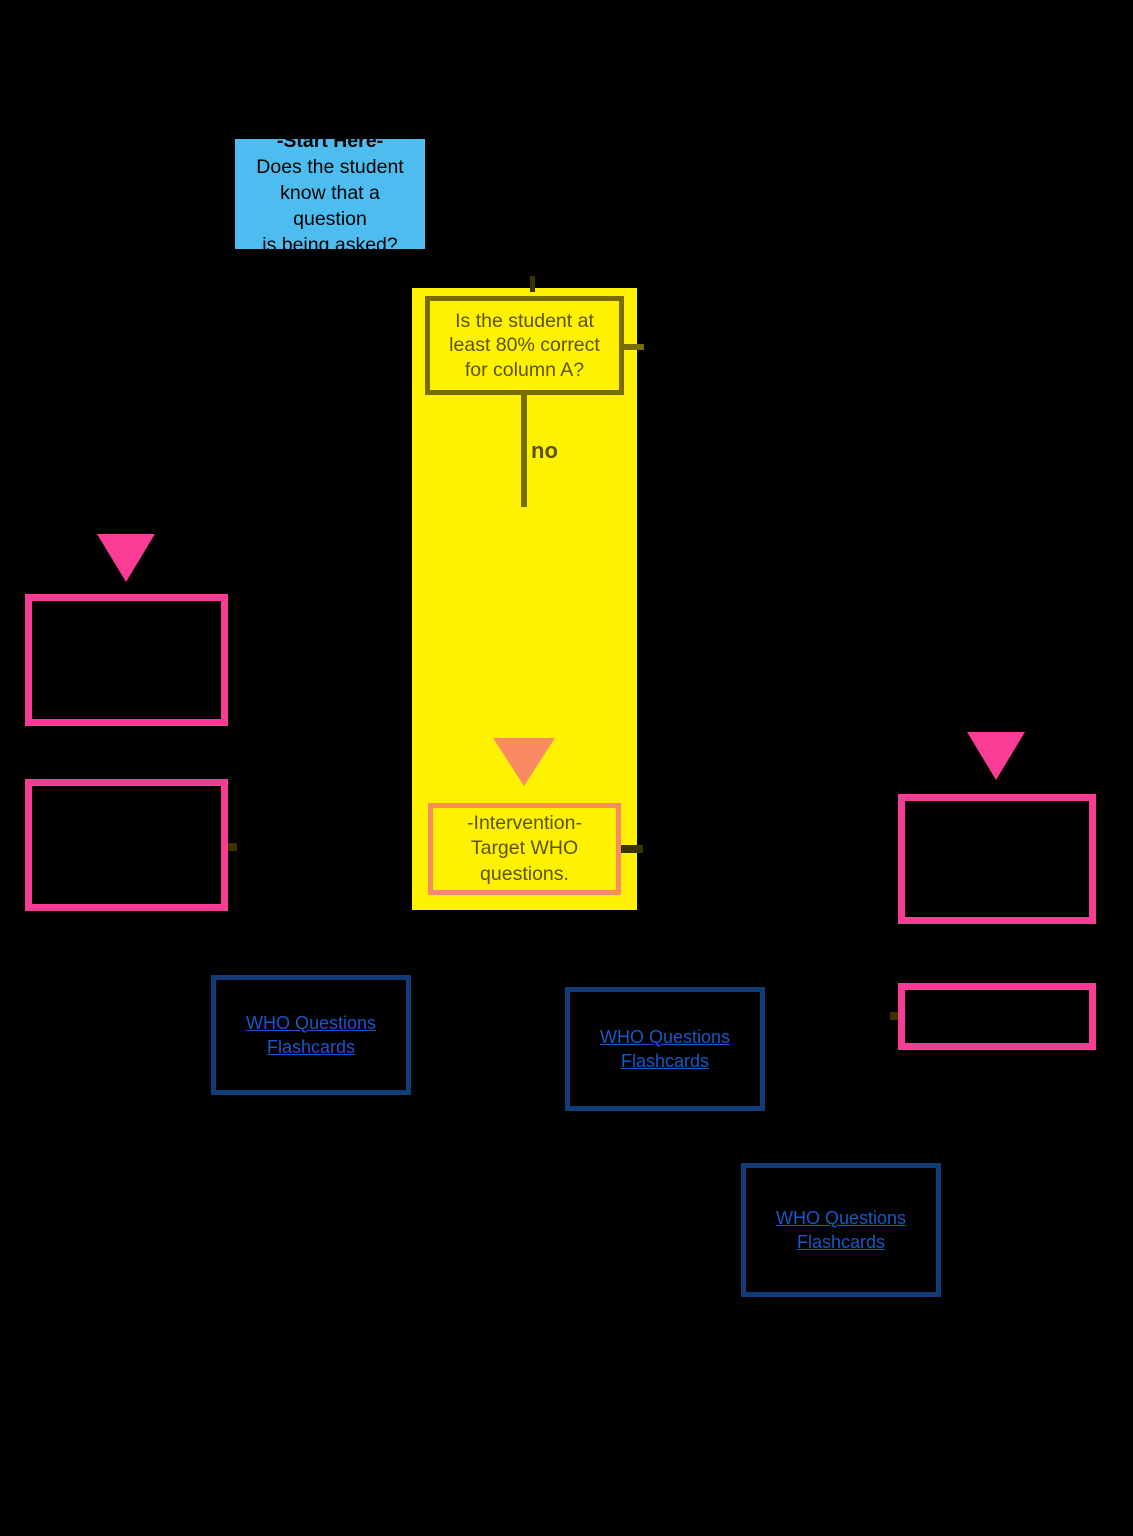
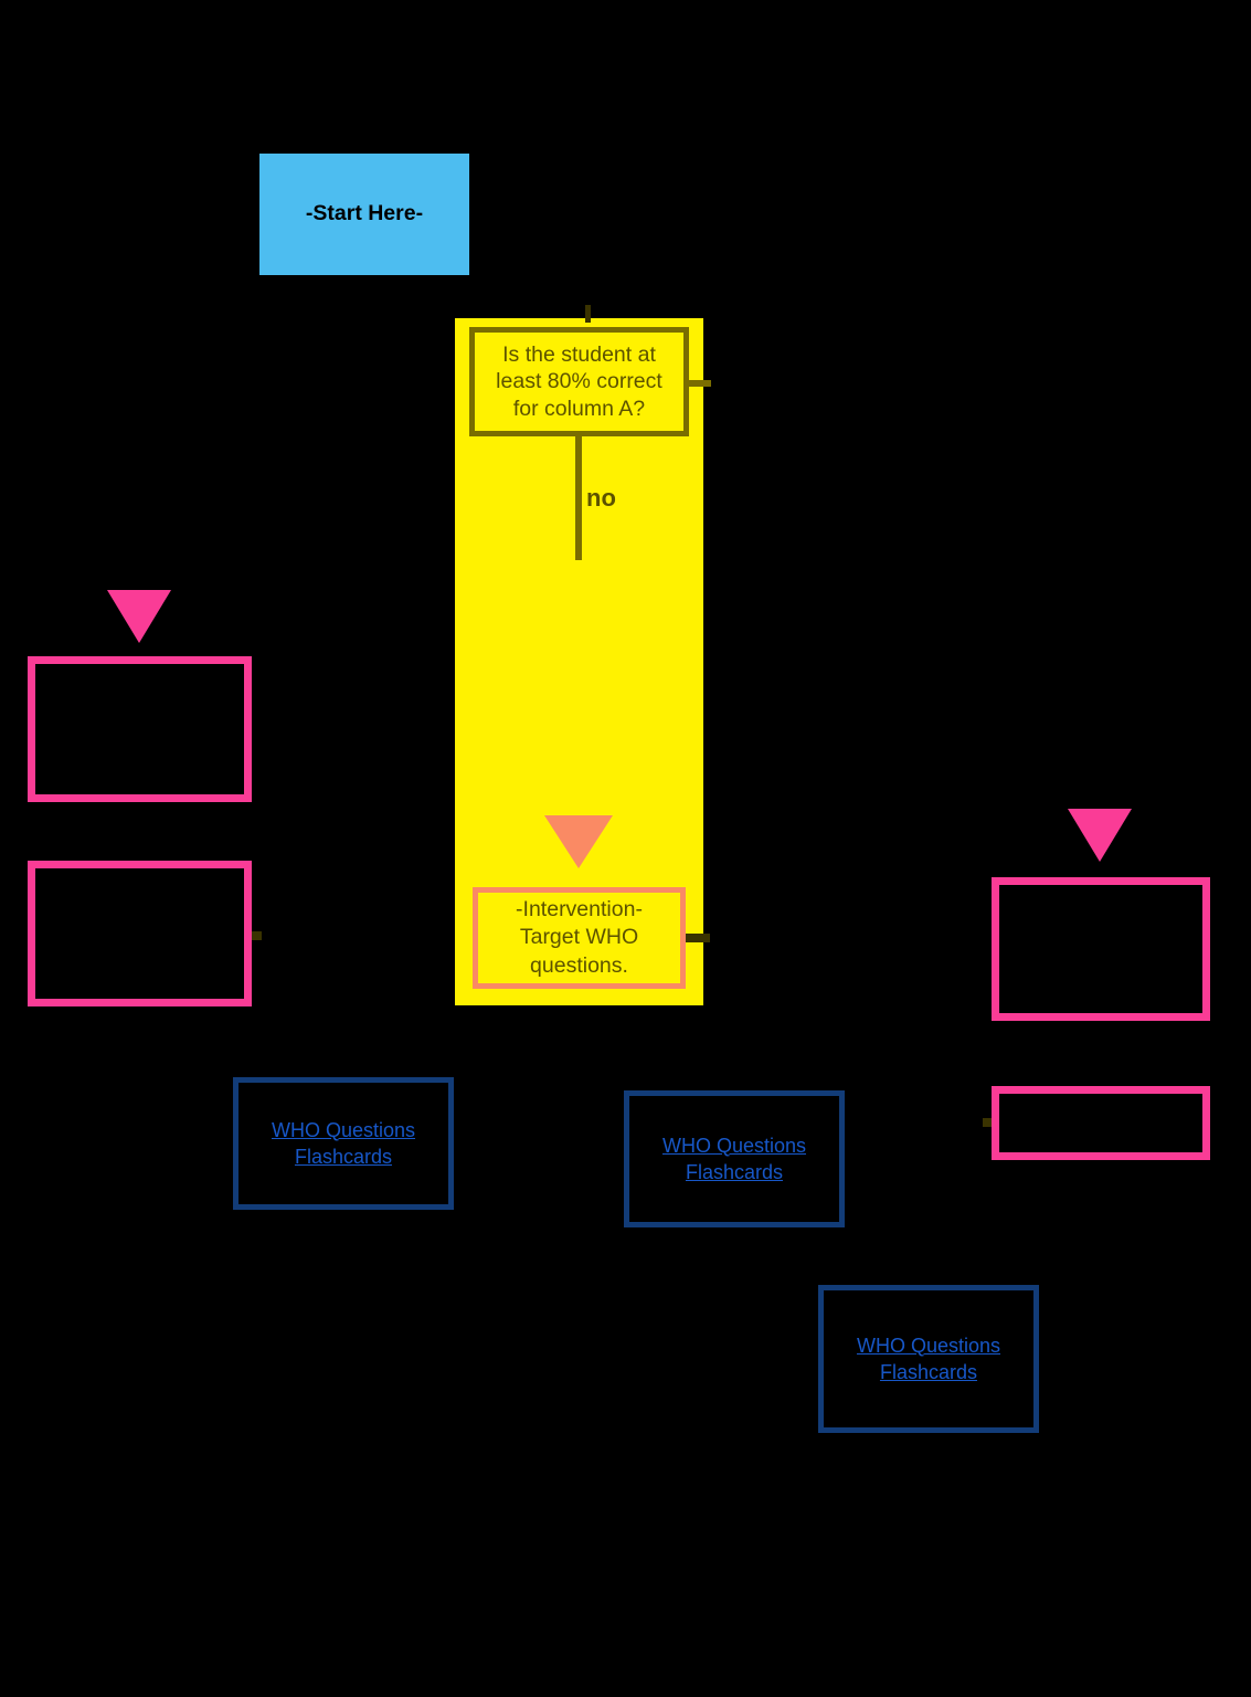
  -Start Here-
- Does the student
- know that a question
- is being asked?
  Is the student at
  least 80% correct
  for column A?
  no
  -Intervention-
  Target WHO
  questions.
  WHO Questions
  Flashcards
  WHO Questions
  Flashcards
  WHO Questions
  Flashcards
